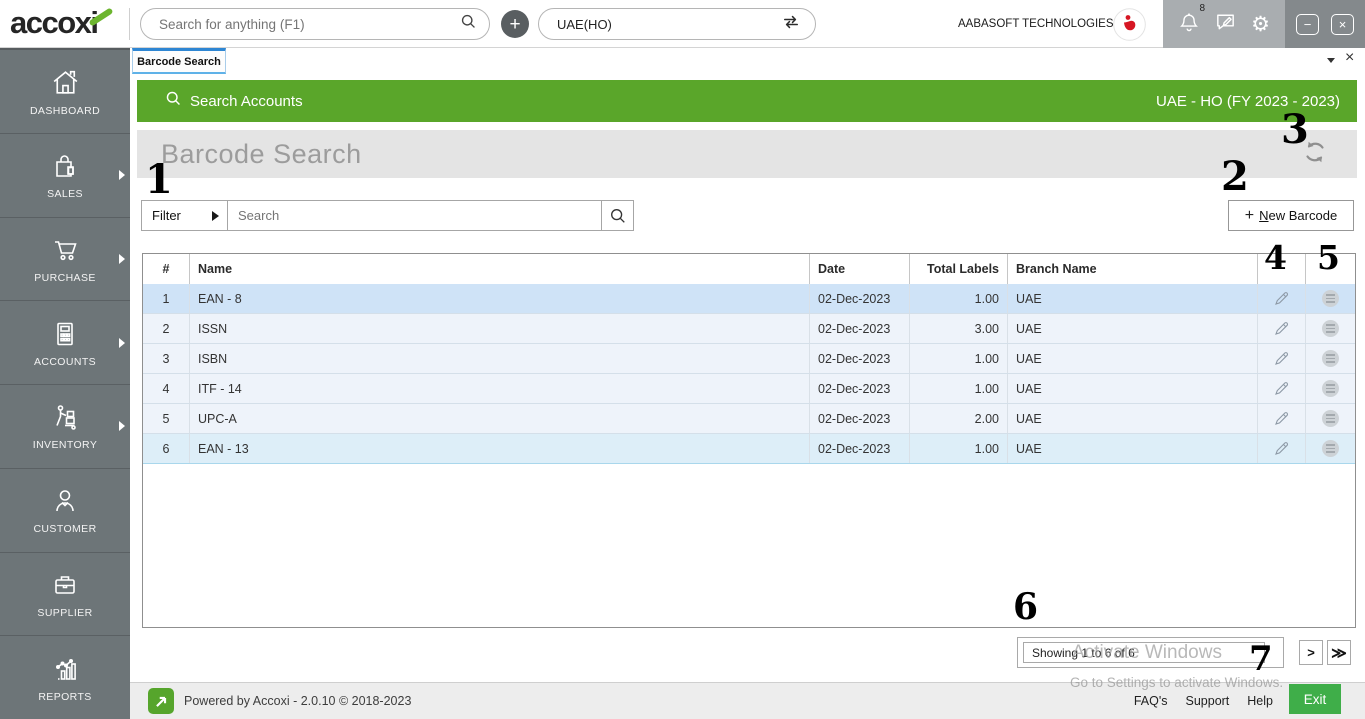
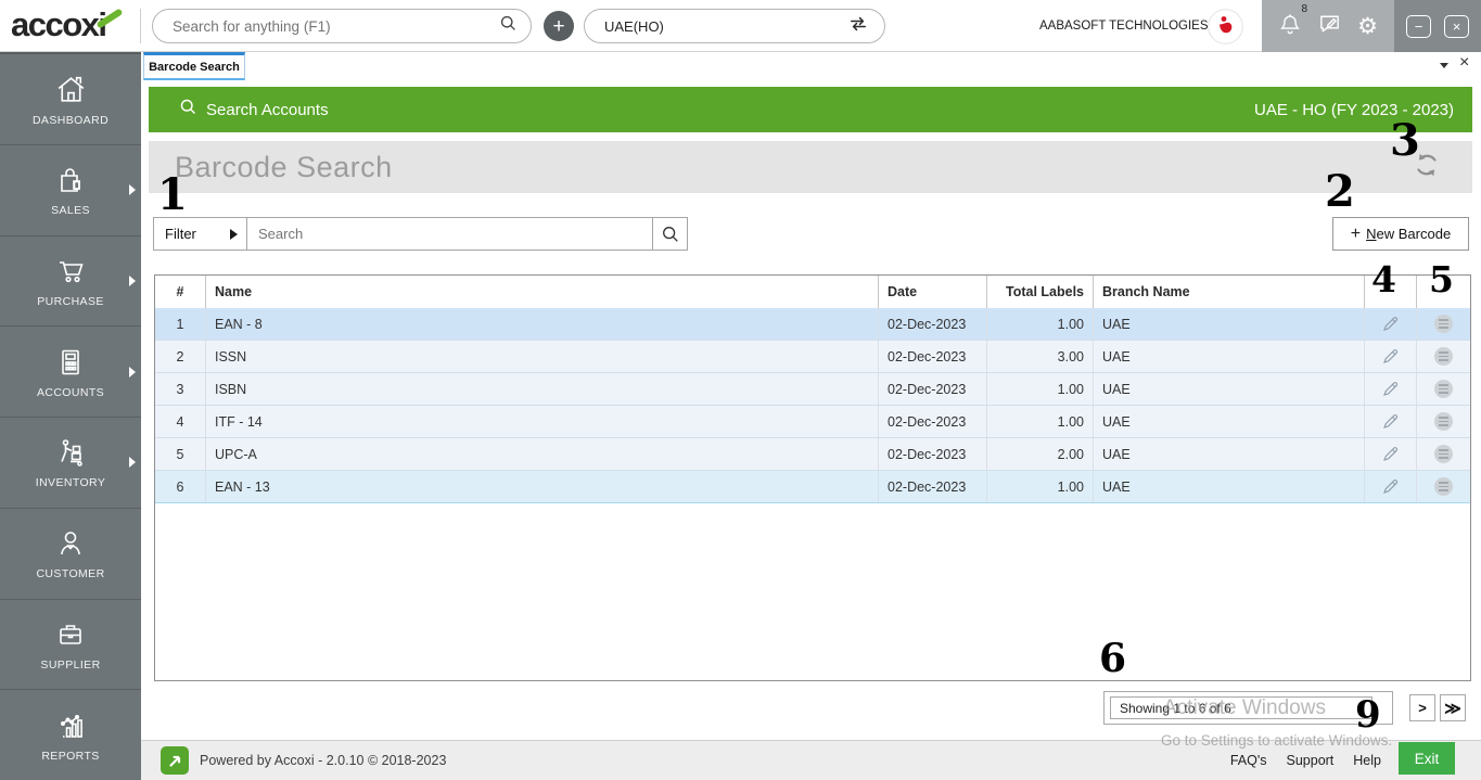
  accox
  Search for anything (F1)
  +
  UAE(HO)
  AABASOFT TECHNOLOGIES
  8
  ⚙
  −
  ×
  DASHBOARD
  SALES
  PURCHASE
  ACCOUNTS
  INVENTORY
  CUSTOMER
  SUPPLIER
  REPORTS
  Barcode Search
  ×
  Search Accounts
  UAE - HO (FY 2023 - 2023)
  Barcode Search
  Filter
  Search
  +
  New Barcode
  #
  Name
  Date
  Total Labels
  Branch Name
  1
  EAN - 8
  02-Dec-2023
  1.00
  UAE
  2
  ISSN
  02-Dec-2023
  3.00
  UAE
  3
  ISBN
  02-Dec-2023
  1.00
  UAE
  4
  ITF - 14
  02-Dec-2023
  1.00
  UAE
  5
  UPC-A
  02-Dec-2023
  2.00
  UAE
  6
  EAN - 13
  02-Dec-2023
  1.00
  UAE
  Showing 1 to 6 of 6
  >
  ≫
  Powered by Accoxi - 2.0.10 © 2018-2023
  FAQ's
  Support
  Help
  Exit
  Activate Windows
  Go to Settings to activate Windows.
  1
  2
  3
  4
  5
  6
- 7
+ 9
